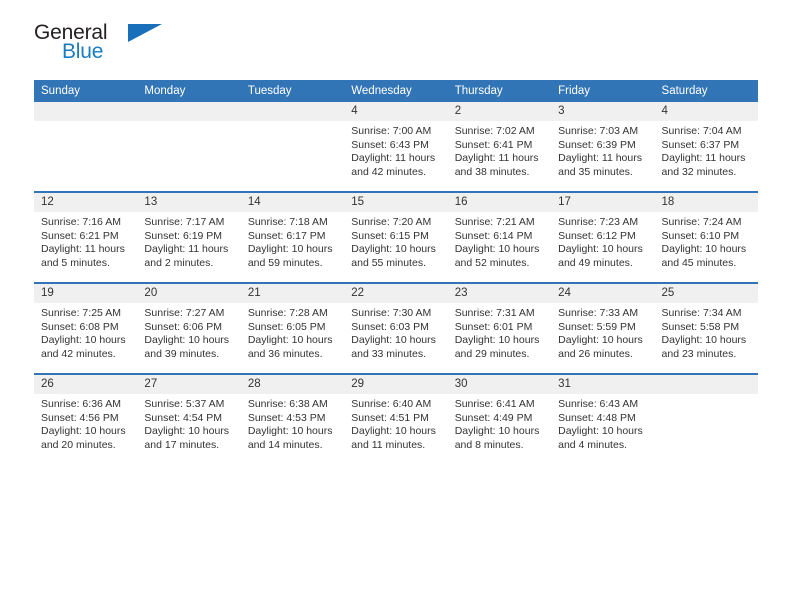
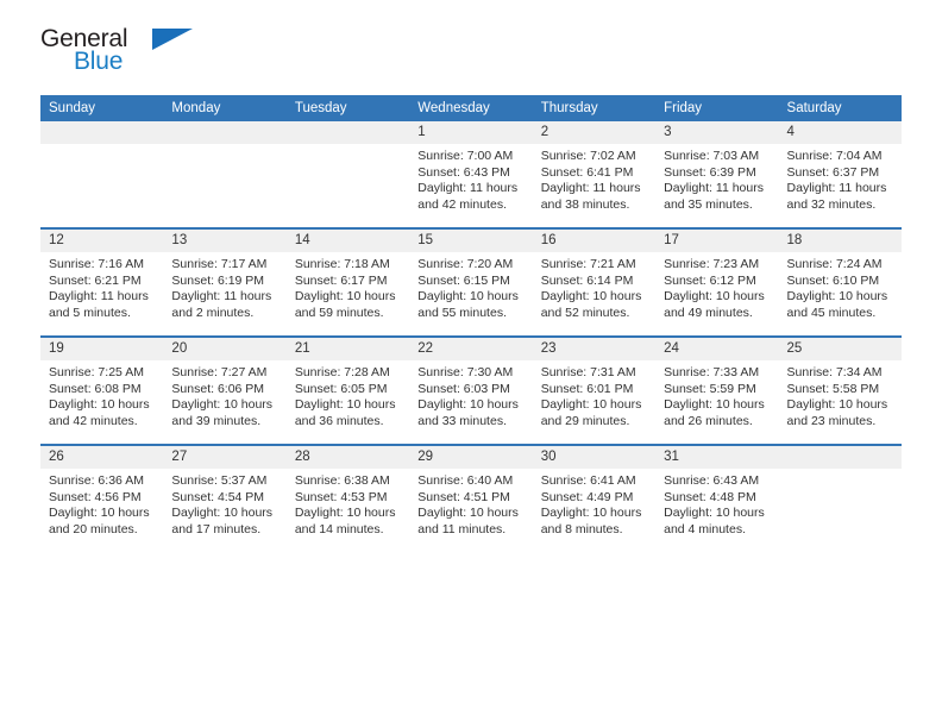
  General
  Blue
  Sunday	Monday	Tuesday	Wednesday	Thursday	Friday	Saturday
- 			4Sunrise: 7:00 AMSunset: 6:43 PMDaylight: 11 hoursand 42 minutes.	2Sunrise: 7:02 AMSunset: 6:41 PMDaylight: 11 hoursand 38 minutes.	3Sunrise: 7:03 AMSunset: 6:39 PMDaylight: 11 hoursand 35 minutes.	4Sunrise: 7:04 AMSunset: 6:37 PMDaylight: 11 hoursand 32 minutes.
+ 			1Sunrise: 7:00 AMSunset: 6:43 PMDaylight: 11 hoursand 42 minutes.	2Sunrise: 7:02 AMSunset: 6:41 PMDaylight: 11 hoursand 38 minutes.	3Sunrise: 7:03 AMSunset: 6:39 PMDaylight: 11 hoursand 35 minutes.	4Sunrise: 7:04 AMSunset: 6:37 PMDaylight: 11 hoursand 32 minutes.
  12Sunrise: 7:16 AMSunset: 6:21 PMDaylight: 11 hoursand 5 minutes.	13Sunrise: 7:17 AMSunset: 6:19 PMDaylight: 11 hoursand 2 minutes.	14Sunrise: 7:18 AMSunset: 6:17 PMDaylight: 10 hoursand 59 minutes.	15Sunrise: 7:20 AMSunset: 6:15 PMDaylight: 10 hoursand 55 minutes.	16Sunrise: 7:21 AMSunset: 6:14 PMDaylight: 10 hoursand 52 minutes.	17Sunrise: 7:23 AMSunset: 6:12 PMDaylight: 10 hoursand 49 minutes.	18Sunrise: 7:24 AMSunset: 6:10 PMDaylight: 10 hoursand 45 minutes.
  19Sunrise: 7:25 AMSunset: 6:08 PMDaylight: 10 hoursand 42 minutes.	20Sunrise: 7:27 AMSunset: 6:06 PMDaylight: 10 hoursand 39 minutes.	21Sunrise: 7:28 AMSunset: 6:05 PMDaylight: 10 hoursand 36 minutes.	22Sunrise: 7:30 AMSunset: 6:03 PMDaylight: 10 hoursand 33 minutes.	23Sunrise: 7:31 AMSunset: 6:01 PMDaylight: 10 hoursand 29 minutes.	24Sunrise: 7:33 AMSunset: 5:59 PMDaylight: 10 hoursand 26 minutes.	25Sunrise: 7:34 AMSunset: 5:58 PMDaylight: 10 hoursand 23 minutes.
  26Sunrise: 6:36 AMSunset: 4:56 PMDaylight: 10 hoursand 20 minutes.	27Sunrise: 5:37 AMSunset: 4:54 PMDaylight: 10 hoursand 17 minutes.	28Sunrise: 6:38 AMSunset: 4:53 PMDaylight: 10 hoursand 14 minutes.	29Sunrise: 6:40 AMSunset: 4:51 PMDaylight: 10 hoursand 11 minutes.	30Sunrise: 6:41 AMSunset: 4:49 PMDaylight: 10 hoursand 8 minutes.	31Sunrise: 6:43 AMSunset: 4:48 PMDaylight: 10 hoursand 4 minutes.
